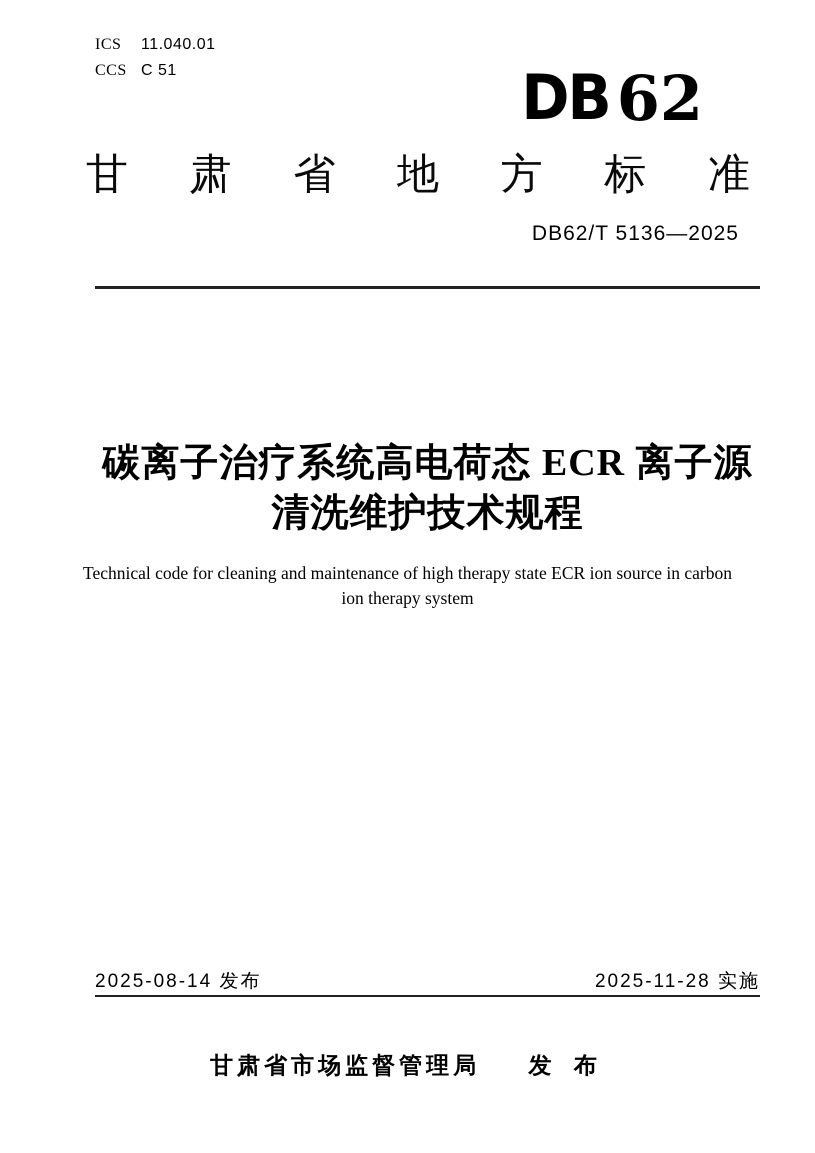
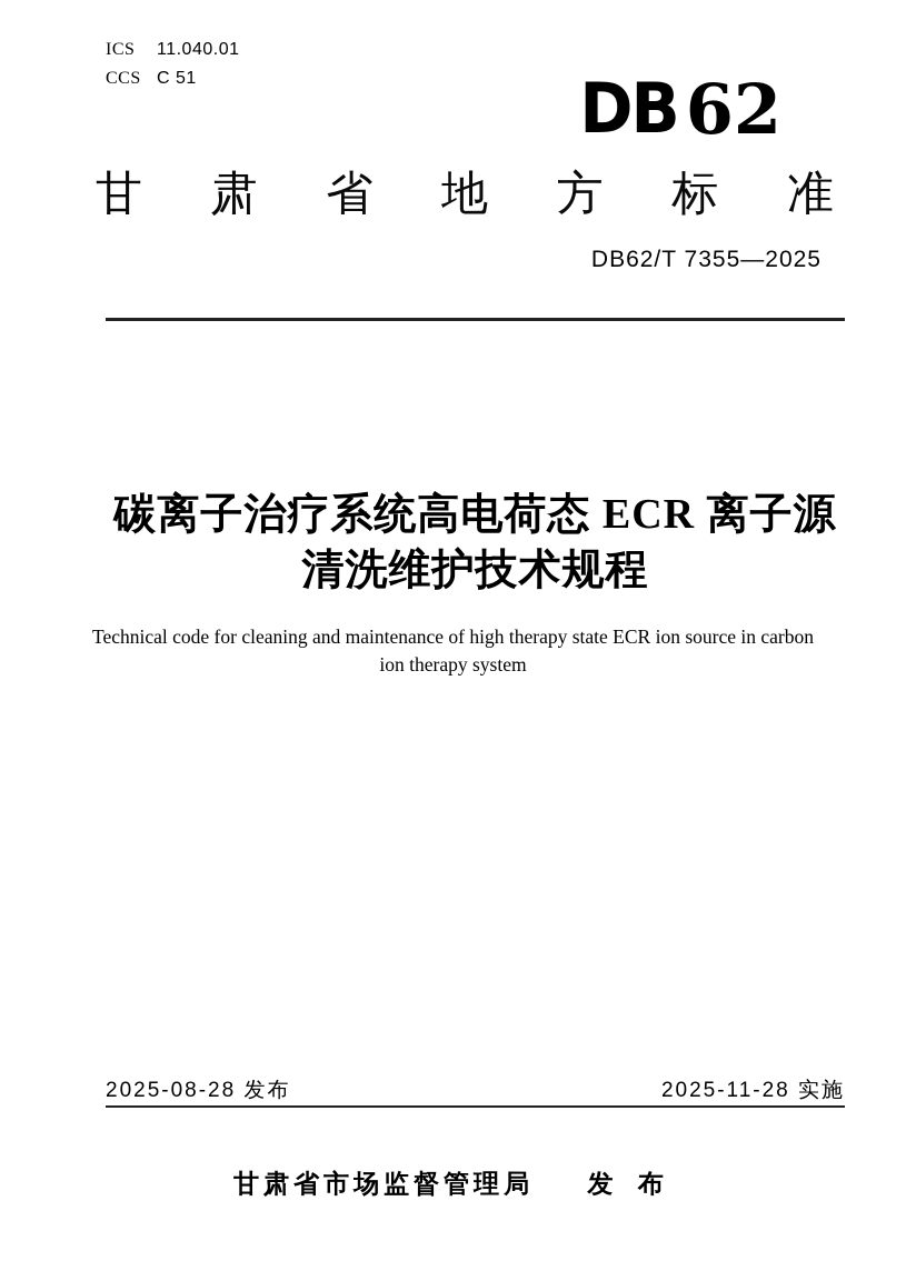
  ICS 11.040.01
  CCS C 51
  DB
  62
  甘
  肃
  省
  地
  方
  标
  准
- DB62/T 5136—2025
+ DB62/T 7355—2025
  碳离子治疗系统高电荷态 ECR 离子源
  清洗维护技术规程
  Technical code for cleaning and maintenance of high therapy state ECR ion source in carbon ion therapy system
- 2025-08-14 发布
+ 2025-08-28 发布
  2025-11-28 实施
  甘肃省市场监督管理局 发 布
